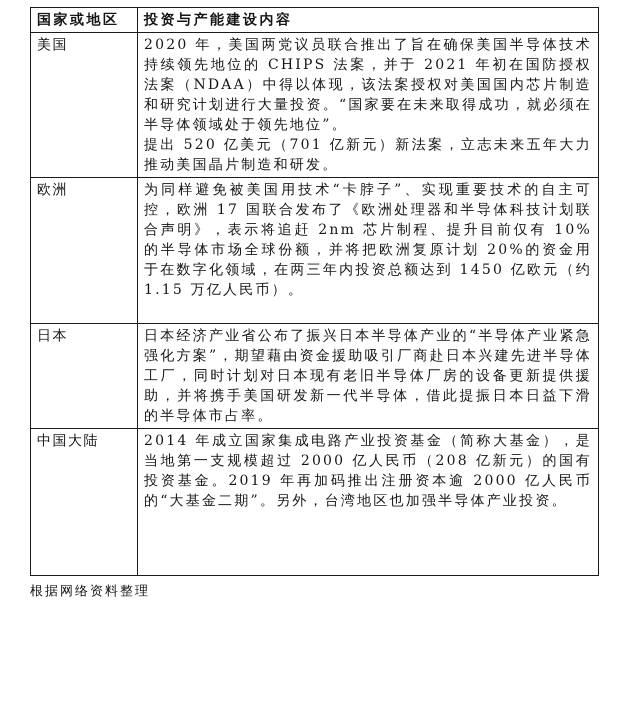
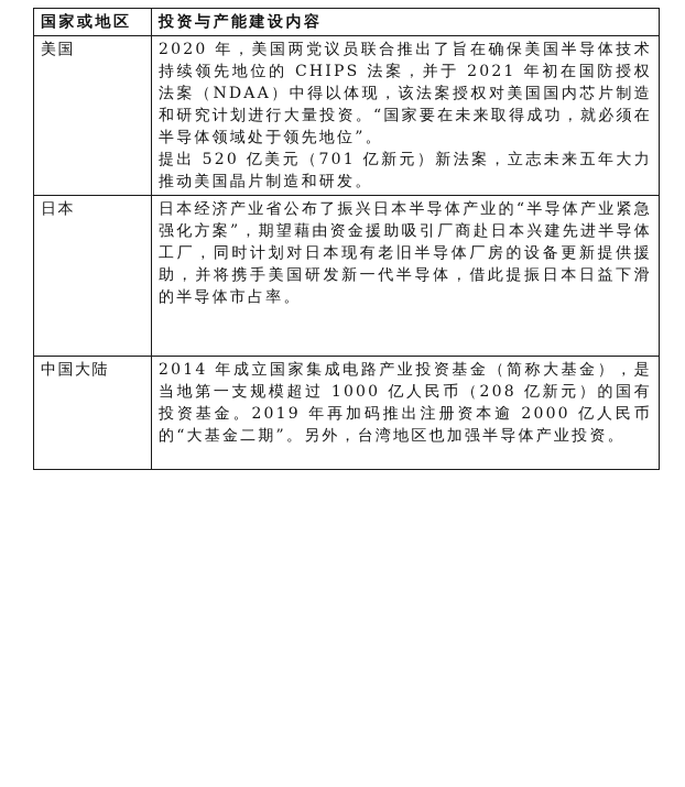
  国家或地区	投资与产能建设内容
  美国	2020 年，美国两党议员联合推出了旨在确保美国半导体技术持续领先地位的 CHIPS 法案，并于 2021 年初在国防授权法案（NDAA）中得以体现，该法案授权对美国国内芯片制造和研究计划进行大量投资。“国家要在未来取得成功，就必须在半导体领域处于领先地位”。提出 520 亿美元（701 亿新元）新法案，立志未来五年大力推动美国晶片制造和研发。
- 欧洲	为同样避免被美国用技术“卡脖子”、实现重要技术的自主可控，欧洲 17 国联合发布了《欧洲处理器和半导体科技计划联合声明》，表示将追赶 2nm 芯片制程、提升目前仅有 10%的半导体市场全球份额，并将把欧洲复原计划 20%的资金用于在数字化领域，在两三年内投资总额达到 1450 亿欧元（约 1.15 万亿人民币）。
  日本	日本经济产业省公布了振兴日本半导体产业的“半导体产业紧急强化方案”，期望藉由资金援助吸引厂商赴日本兴建先进半导体工厂，同时计划对日本现有老旧半导体厂房的设备更新提供援助，并将携手美国研发新一代半导体，借此提振日本日益下滑的半导体市占率。
- 中国大陆	2014 年成立国家集成电路产业投资基金（简称大基金），是当地第一支规模超过 2000 亿人民币（208 亿新元）的国有投资基金。2019 年再加码推出注册资本逾 2000 亿人民币的“大基金二期”。另外，台湾地区也加强半导体产业投资。
+ 中国大陆	2014 年成立国家集成电路产业投资基金（简称大基金），是当地第一支规模超过 1000 亿人民币（208 亿新元）的国有投资基金。2019 年再加码推出注册资本逾 2000 亿人民币的“大基金二期”。另外，台湾地区也加强半导体产业投资。
- 根据网络资料整理
